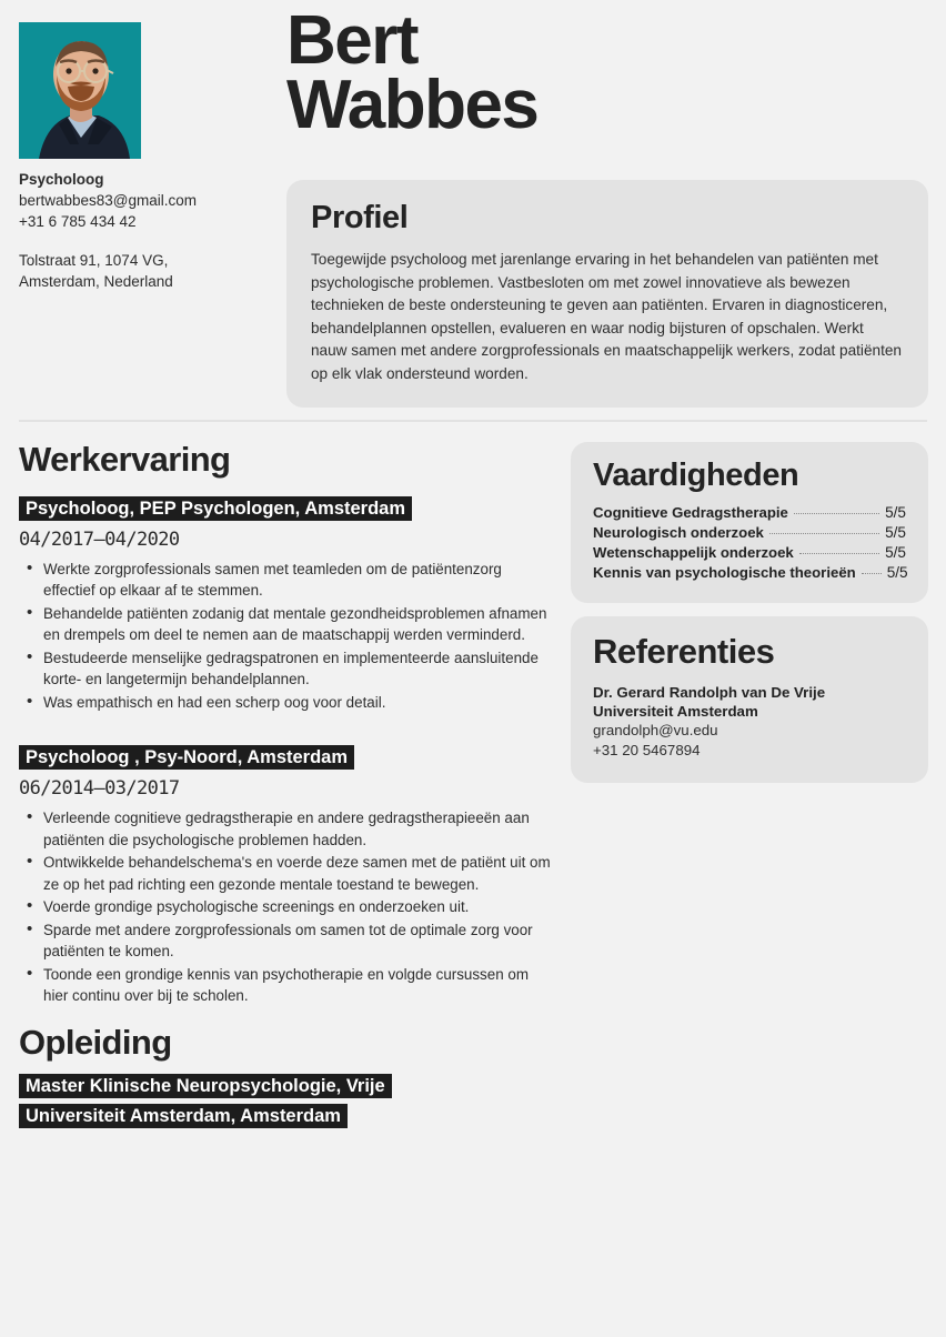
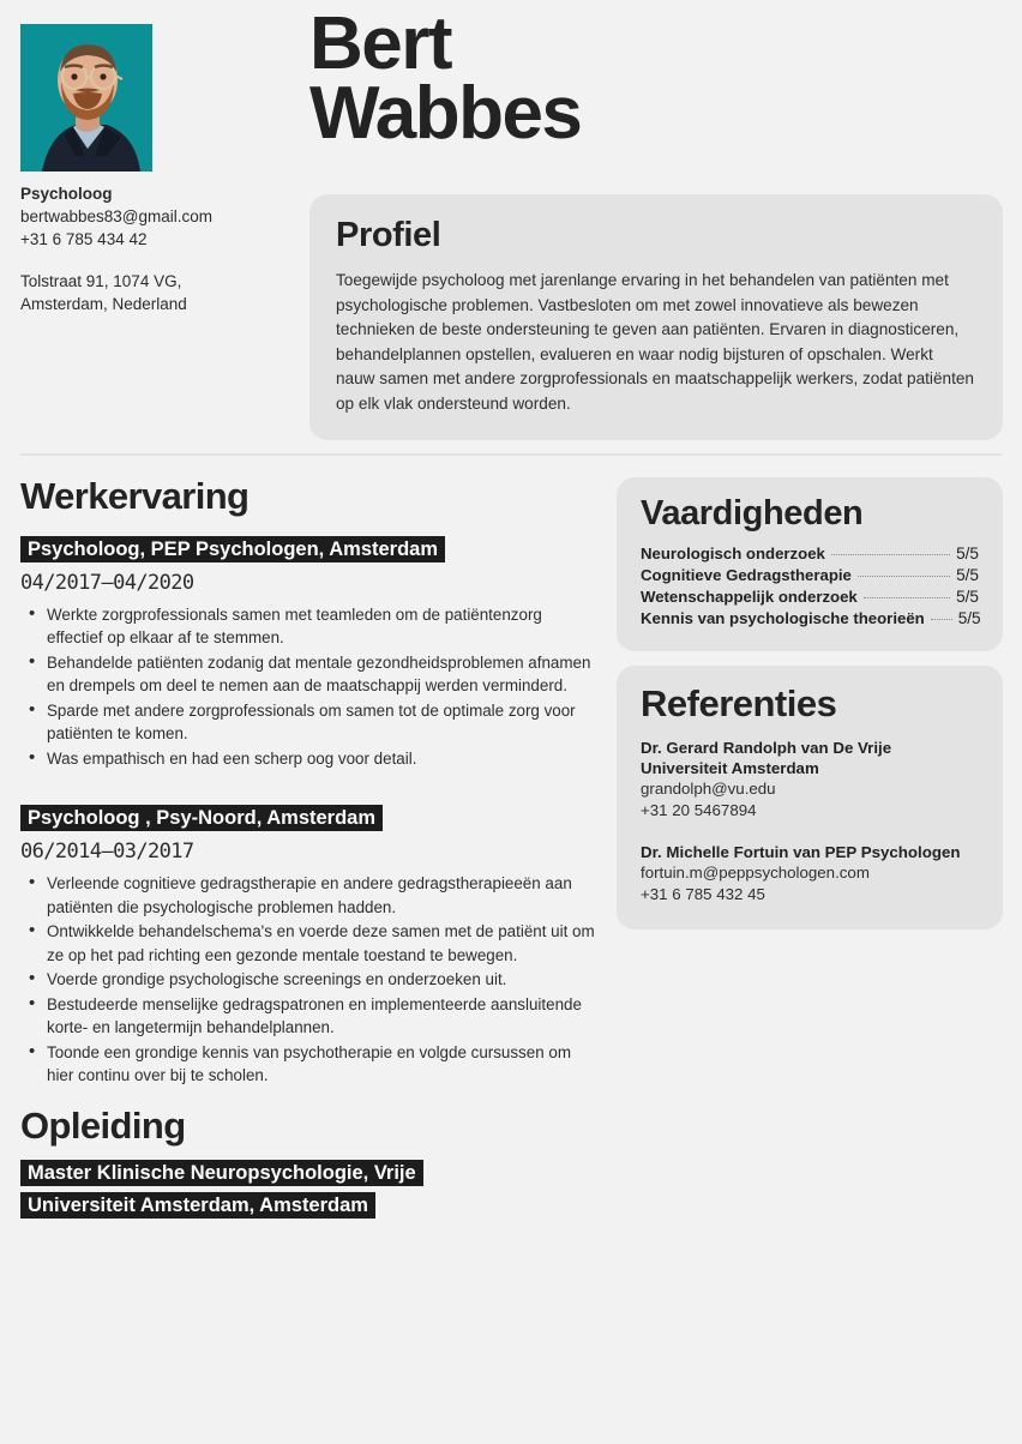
  Psycholoog
  bertwabbes83@gmail.com
  +31 6 785 434 42
  Tolstraat 91, 1074 VG,
  Amsterdam, Nederland
  Bert
  Wabbes
  Profiel
  Toegewijde psycholoog met jarenlange ervaring in het behandelen van patiënten met psychologische problemen. Vastbesloten om met zowel innovatieve als bewezen technieken de beste ondersteuning te geven aan patiënten. Ervaren in diagnosticeren, behandelplannen opstellen, evalueren en waar nodig bijsturen of opschalen. Werkt nauw samen met andere zorgprofessionals en maatschappelijk werkers, zodat patiënten op elk vlak ondersteund worden.
  Werkervaring
  Psycholoog, PEP Psychologen, Amsterdam
  04/2017—04/2020
  Werkte zorgprofessionals samen met teamleden om de patiëntenzorg effectief op elkaar af te stemmen.
  Behandelde patiënten zodanig dat mentale gezondheidsproblemen afnamen en drempels om deel te nemen aan de maatschappij werden verminderd.
- Bestudeerde menselijke gedragspatronen en implementeerde aansluitende korte- en langetermijn behandelplannen.
+ Sparde met andere zorgprofessionals om samen tot de optimale zorg voor patiënten te komen.
  Was empathisch en had een scherp oog voor detail.
  Psycholoog , Psy-Noord, Amsterdam
  06/2014—03/2017
  Verleende cognitieve gedragstherapie en andere gedragstherapieeën aan patiënten die psychologische problemen hadden.
  Ontwikkelde behandelschema's en voerde deze samen met de patiënt uit om ze op het pad richting een gezonde mentale toestand te bewegen.
  Voerde grondige psychologische screenings en onderzoeken uit.
- Sparde met andere zorgprofessionals om samen tot de optimale zorg voor patiënten te komen.
+ Bestudeerde menselijke gedragspatronen en implementeerde aansluitende korte- en langetermijn behandelplannen.
  Toonde een grondige kennis van psychotherapie en volgde cursussen om hier continu over bij te scholen.
  Opleiding
  Master Klinische Neuropsychologie, Vrije
  Universiteit Amsterdam, Amsterdam
  Vaardigheden
- Cognitieve Gedragstherapie
+ Neurologisch onderzoek
  5/5
- Neurologisch onderzoek
+ Cognitieve Gedragstherapie
  5/5
  Wetenschappelijk onderzoek
  5/5
  Kennis van psychologische theorieën
  5/5
  Referenties
  Dr. Gerard Randolph van De Vrije
  Universiteit Amsterdam
  grandolph@vu.edu
  +31 20 5467894
+ Dr. Michelle Fortuin van PEP Psychologen
+ fortuin.m@peppsychologen.com
+ +31 6 785 432 45
